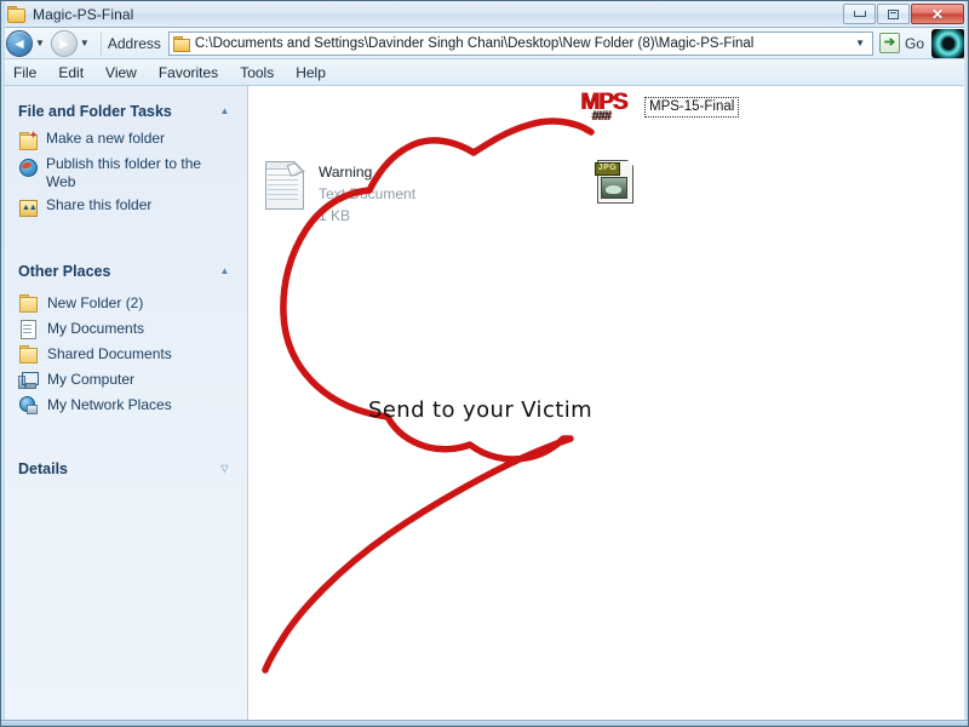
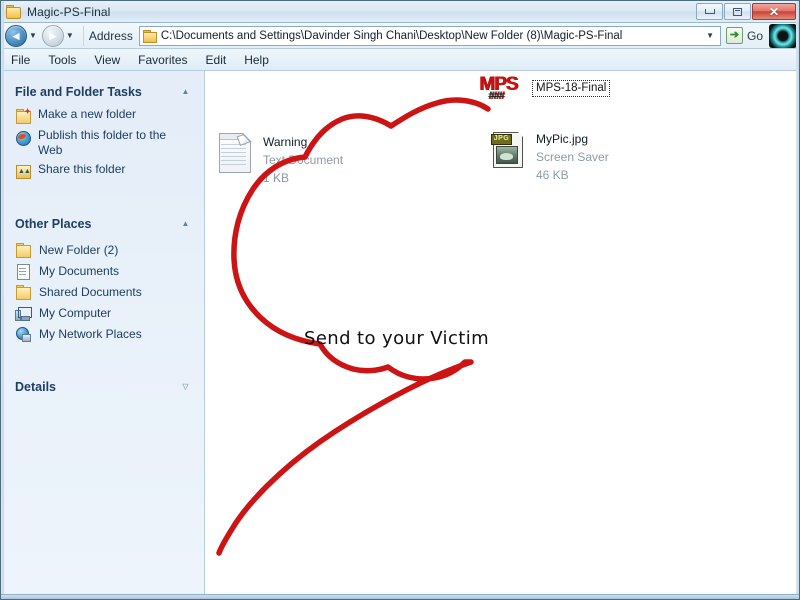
  Magic-PS-Final
  ✕
  ◄
  ▼
  ►
  ▼
  Address
  C:\Documents and Settings\Davinder Singh Chani\Desktop\New Folder (8)\Magic-PS-Final
  ▼
  ➔
  Go
  File
- Edit
+ Tools
  View
  Favorites
- Tools
+ Edit
  Help
  File and Folder Tasks
  ▲
  ✦
  Make a new folder
  Publish this folder to the Web
  Share this folder
  Other Places
  ▲
  New Folder (2)
  My Documents
  Shared Documents
  My Computer
  My Network Places
  Details
  ▽
  Warning
  Texcument
  1 KB
+ MyPic.jpg
+ Screen Saver
+ 46 KB
  MPS
  ###
- MPS-15-Final
+ MPS-18-Final
  Send to your Victim
